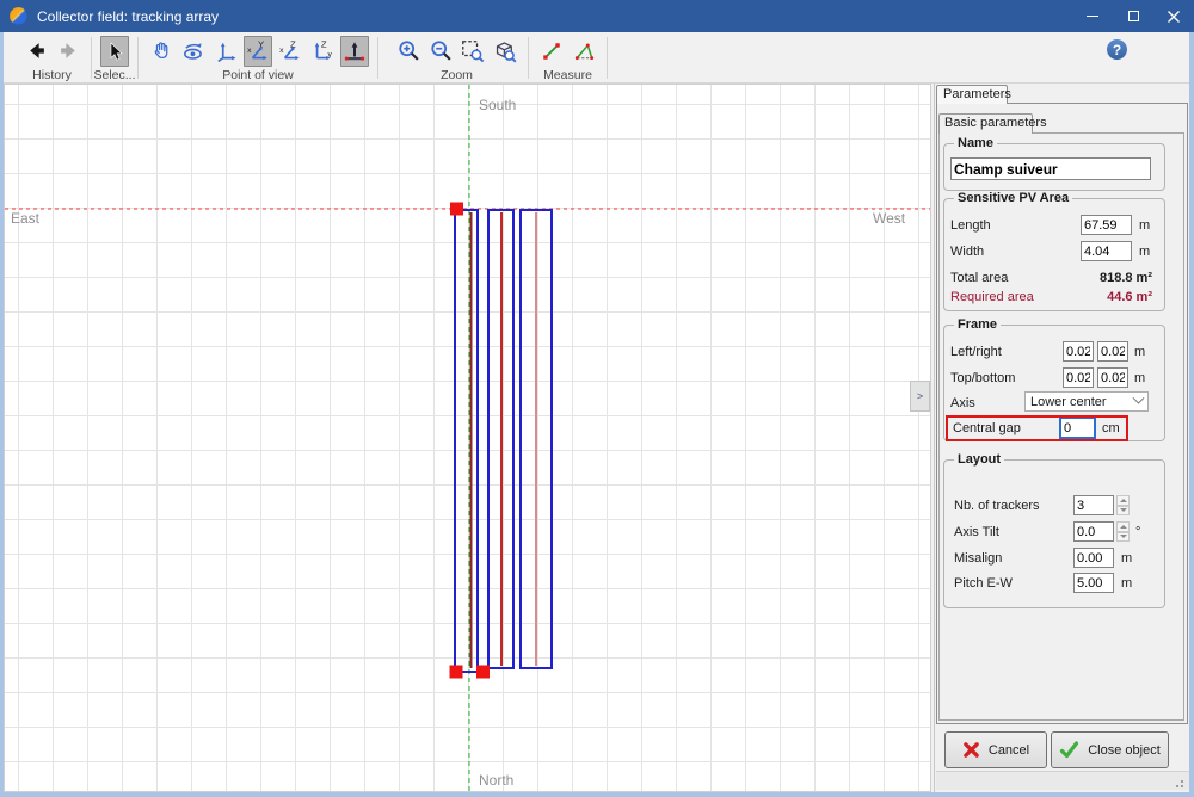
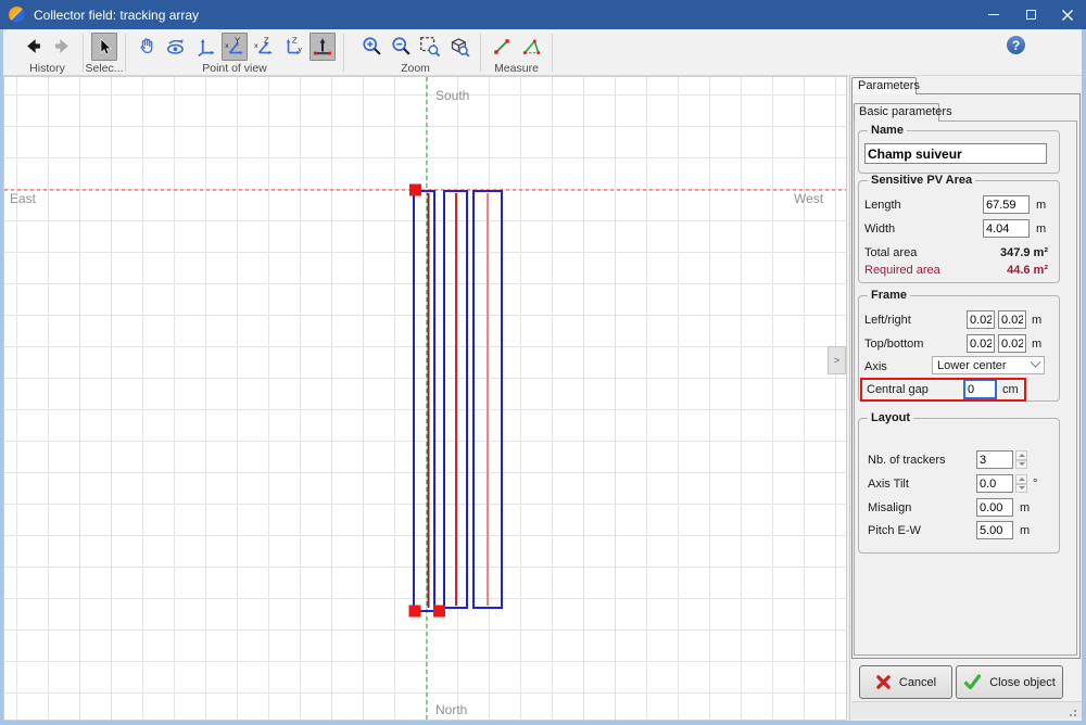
  Collector field: tracking array
  History
  Selec...
  Y
  Z
  Z
  Point of view
  Zoom
  Measure
  ?
  South
  East
  West
  North
  >
  Parameters
  Basic parameters
  Name
  Champ suiveur
  Sensitive PV Area
  Length
  67.59
  m
  Width
  4.04
  m
  Total area
- 818.8 m²
+ 347.9 m²
  Required area
  44.6 m²
  Frame
  Left/right
  0.02
  0.02
  m
  Top/bottom
  0.02
  0.02
  m
  Axis
  Lower center
  Central gap
  0
  cm
  Layout
  Nb. of trackers
  3
  Axis Tilt
  0.0
  °
  Misalign
  0.00
  m
  Pitch E-W
  5.00
  m
  Cancel
  Close object
